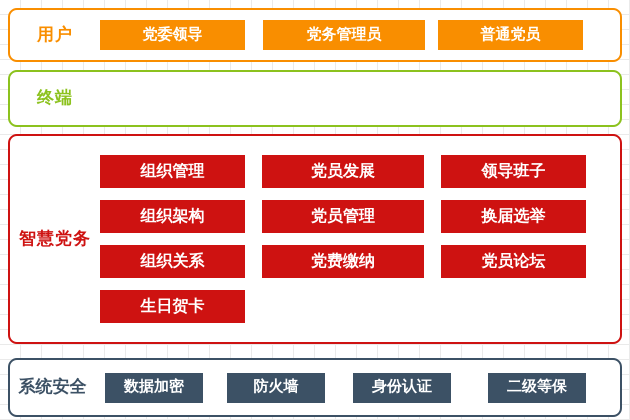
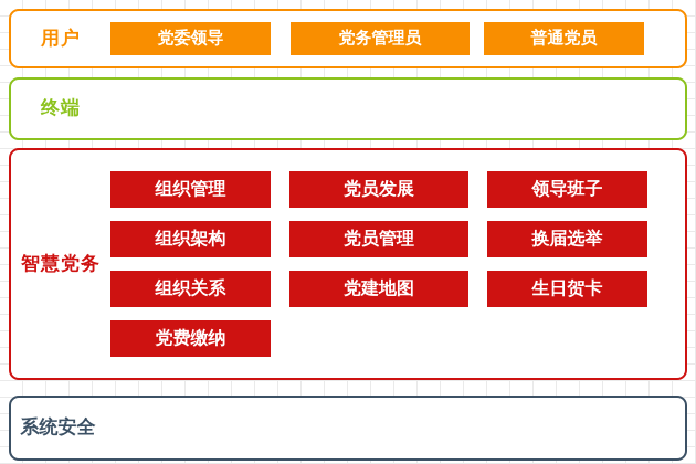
  用户
  党委领导
  党务管理员
  普通党员
  终端
  智慧党务
  组织管理
  党员发展
  领导班子
  组织架构
  党员管理
  换届选举
  组织关系
+ 党建地图
- 党费缴纳
+ 生日贺卡
- 党员论坛
- 生日贺卡
+ 党费缴纳
  系统安全
- 数据加密
- 防火墙
- 身份认证
- 二级等保
